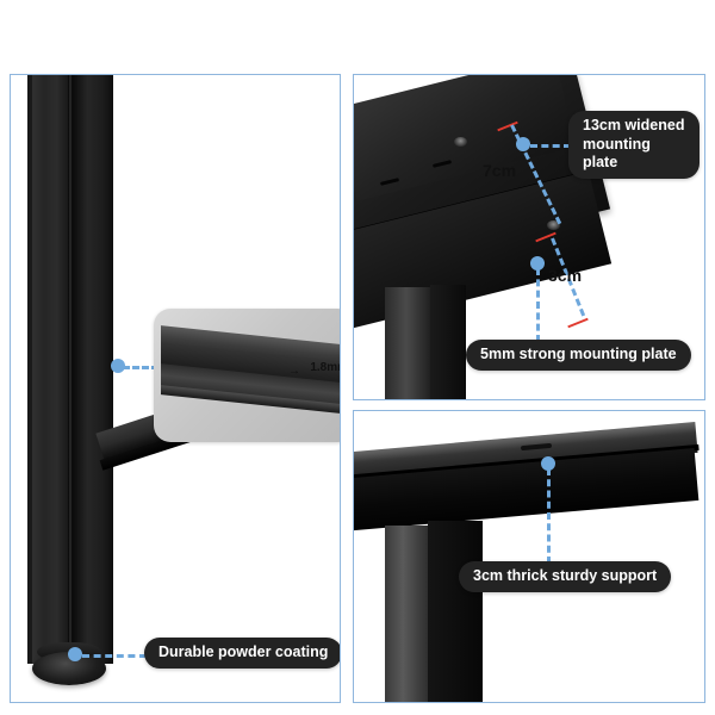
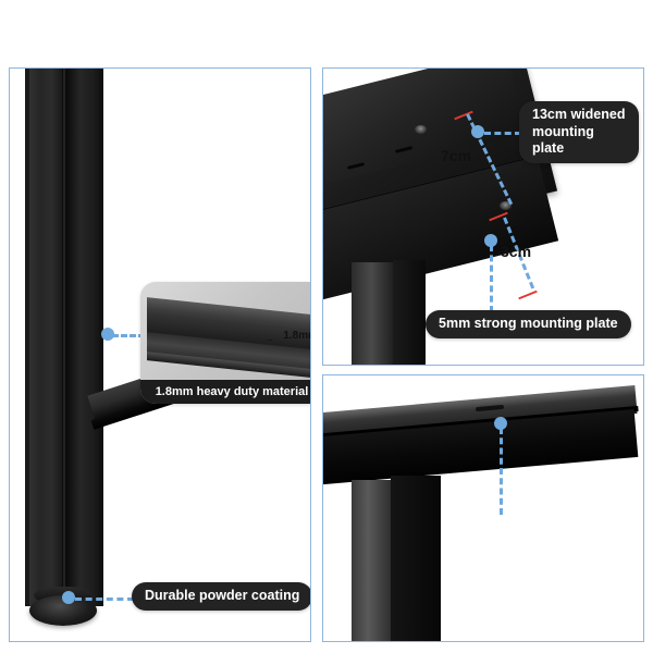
  →
  1.8m
+ 1.8mm heavy duty material
  Durable powder coating
  3cm
  13cm widened mounting plate
  5mm strong mounting plate
- 3cm thrick sturdy support
